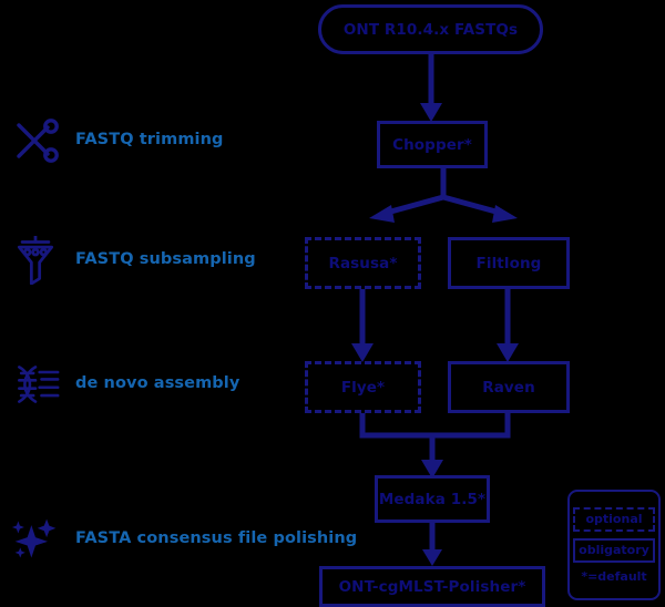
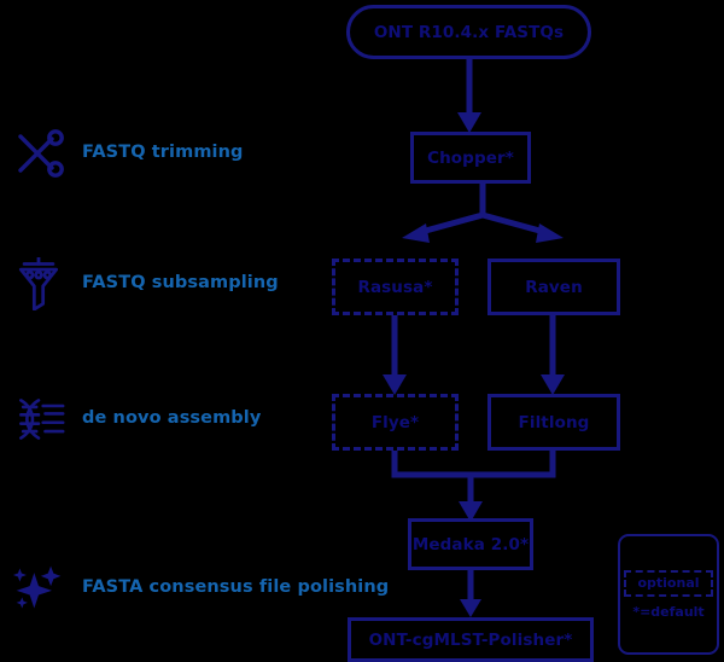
  ONT R10.4.x FASTQs
  Chopper*
  Rasusa*
- Filtlong
+ Raven
  Flye*
- Raven
+ Filtlong
- Medaka 1.5*
+ Medaka 2.0*
  ONT-cgMLST-Polisher*
  FASTQ trimming
  FASTQ subsampling
  de novo assembly
  FASTA consensus file polishing
  optional
- obligatory
  *=default
